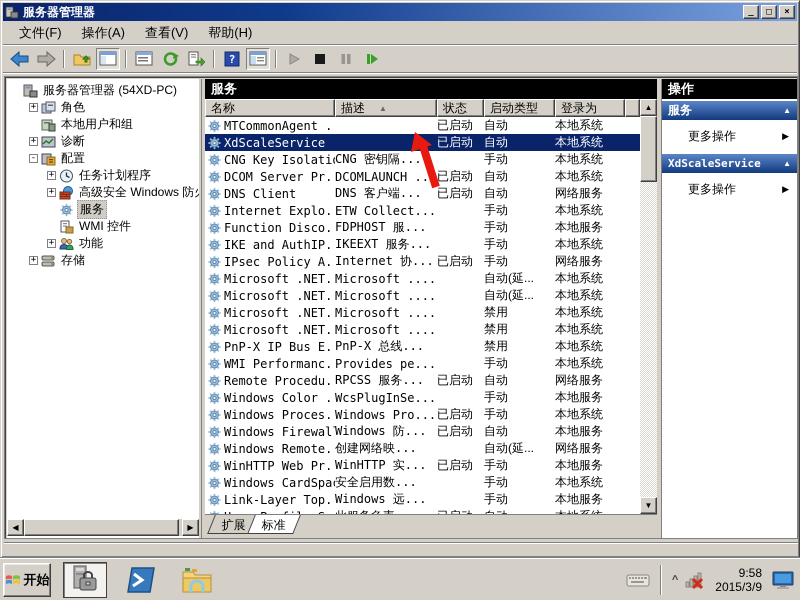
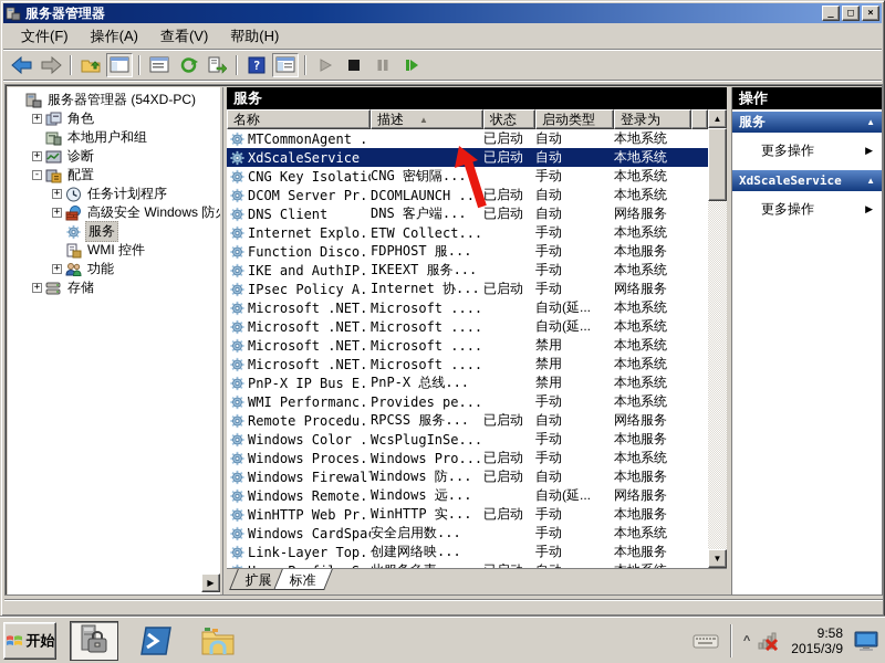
  服务器管理器
  _
  □
  ×
  文件(F)
  操作(A)
  查看(V)
  帮助(H)
  ?
  服务器管理器 (54XD-PC)
  +
  角色
  本地用户和组
  +
  诊断
  -
  配置
  +
  任务计划程序
  +
  高级安全 Windows 防
  服务
  WMI 控件
  +
  功能
  +
  存储
- ◀
  ▶
  服务
  名称
  描述
  ▲
  状态
  启动类型
  登录为
  MTCommonAgent .
  已启动
  自动
  本地系统
  XdScaleService
  已启动
  自动
  本地系统
  CNG Key Isolati
  CNG 密钥隔...
  手动
  本地系统
  DCOM Server Pr.
  DCOMLAUNCH ..
  已启动
  自动
  本地系统
  DNS Client
  DNS 客户端...
  已启动
  自动
  网络服务
  Internet Explo.
  ETW Collect...
  手动
  本地系统
  Function Disco.
  FDPHOST 服...
  手动
  本地服务
  IKE and AuthIP.
  IKEEXT 服务...
  手动
  本地系统
  IPsec Policy A.
  Internet 协...
  已启动
  手动
  网络服务
  Microsoft .NET.
  Microsoft ....
  自动(延...
  本地系统
  Microsoft .NET.
  Microsoft ....
  自动(延...
  本地系统
  Microsoft .NET.
  Microsoft ....
  禁用
  本地系统
  Microsoft .NET.
  Microsoft ....
  禁用
  本地系统
  PnP-X IP Bus E.
  PnP-X 总线...
  禁用
  本地系统
  WMI Performanc.
  Provides pe...
  手动
  本地系统
  Remote Procedu.
  RPCSS 服务...
  已启动
  自动
  网络服务
  Windows Color .
  WcsPlugInSe...
  手动
  本地服务
  Windows Proces.
  Windows Pro...
  已启动
  手动
  本地系统
  Windows Firewal
  Windows 防...
  已启动
  自动
  本地服务
  Windows Remote.
- 创建网络映...
+ Windows 远...
  自动(延...
  网络服务
  WinHTTP Web Pr.
  WinHTTP 实...
  已启动
  手动
  本地服务
  Windows CardSpa
  安全启用数...
  手动
  本地系统
  Link-Layer Top.
- Windows 远...
+ 创建网络映...
  手动
  本地服务
  ▲
  ▼
  操作
  服务
  ▲
  更多操作
  ▶
  XdScaleService
  ▲
  更多操作
  ▶
  开始
  ^
  9:58
  2015/3/9
